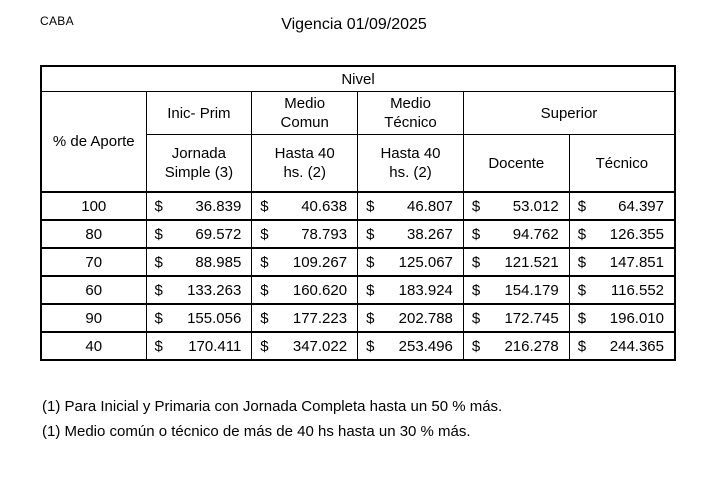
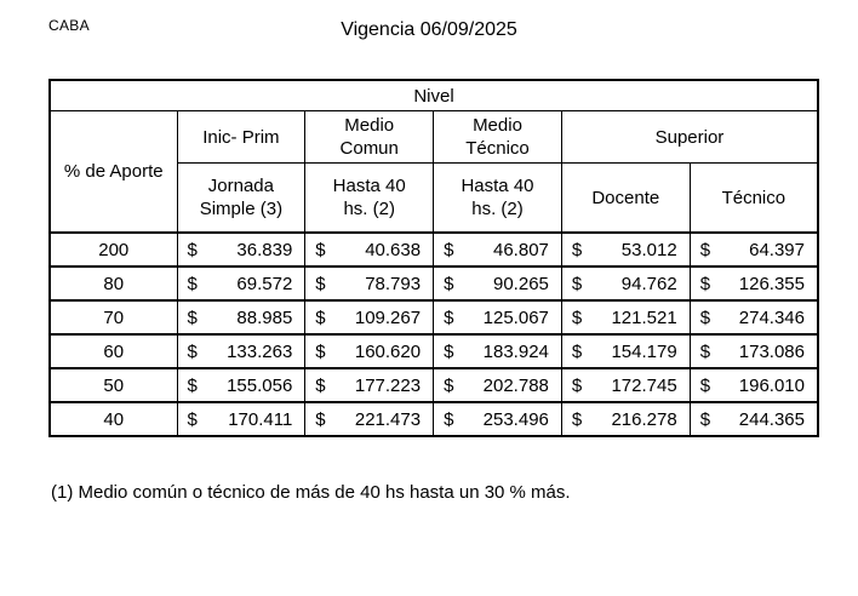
  CABA
- Vigencia 01/09/2025
+ Vigencia 06/09/2025
  Nivel
  % de Aporte	Inic- Prim	Medio Comun	Medio Técnico	Superior
  Jornada Simple (3)	Hasta 40 hs. (2)	Hasta 40 hs. (2)	Docente	Técnico
- 100	$ 36.839	$ 40.638	$ 46.807	$ 53.012	$ 64.397
+ 200	$ 36.839	$ 40.638	$ 46.807	$ 53.012	$ 64.397
- 80	$ 69.572	$ 78.793	$ 38.267	$ 94.762	$ 126.355
+ 80	$ 69.572	$ 78.793	$ 90.265	$ 94.762	$ 126.355
- 70	$ 88.985	$ 109.267	$ 125.067	$ 121.521	$ 147.851
+ 70	$ 88.985	$ 109.267	$ 125.067	$ 121.521	$ 274.346
- 60	$ 133.263	$ 160.620	$ 183.924	$ 154.179	$ 116.552
+ 60	$ 133.263	$ 160.620	$ 183.924	$ 154.179	$ 173.086
- 90	$ 155.056	$ 177.223	$ 202.788	$ 172.745	$ 196.010
+ 50	$ 155.056	$ 177.223	$ 202.788	$ 172.745	$ 196.010
- 40	$ 170.411	$ 347.022	$ 253.496	$ 216.278	$ 244.365
+ 40	$ 170.411	$ 221.473	$ 253.496	$ 216.278	$ 244.365
- (1) Para Inicial y Primaria con Jornada Completa hasta un 50 % más.
  (1) Medio común o técnico de más de 40 hs hasta un 30 % más.
